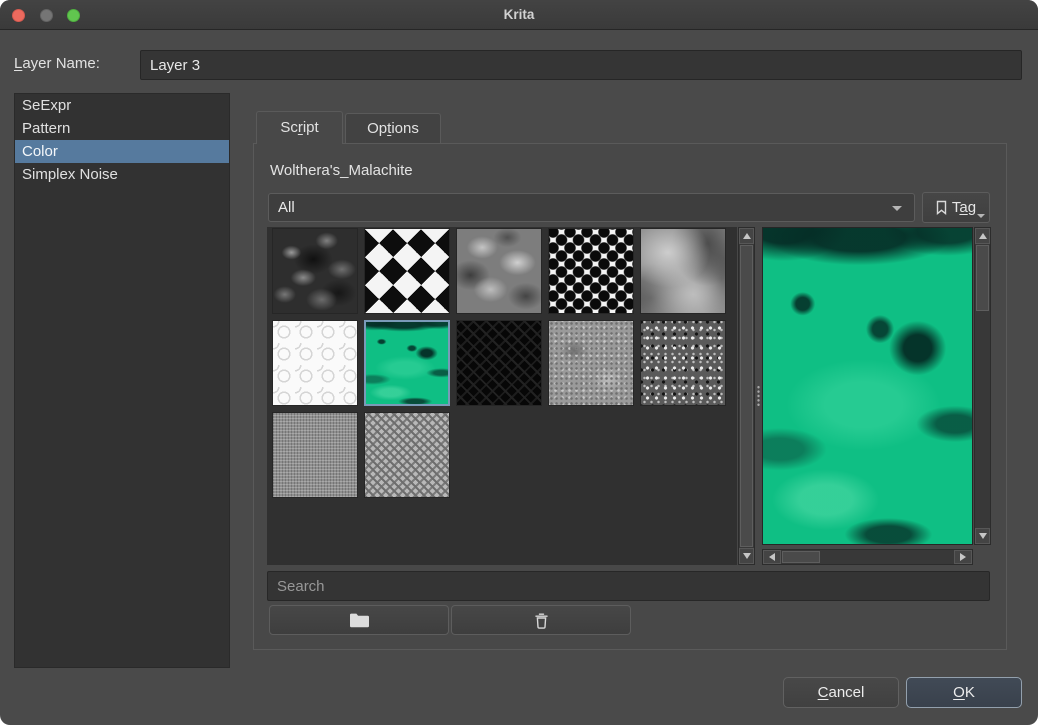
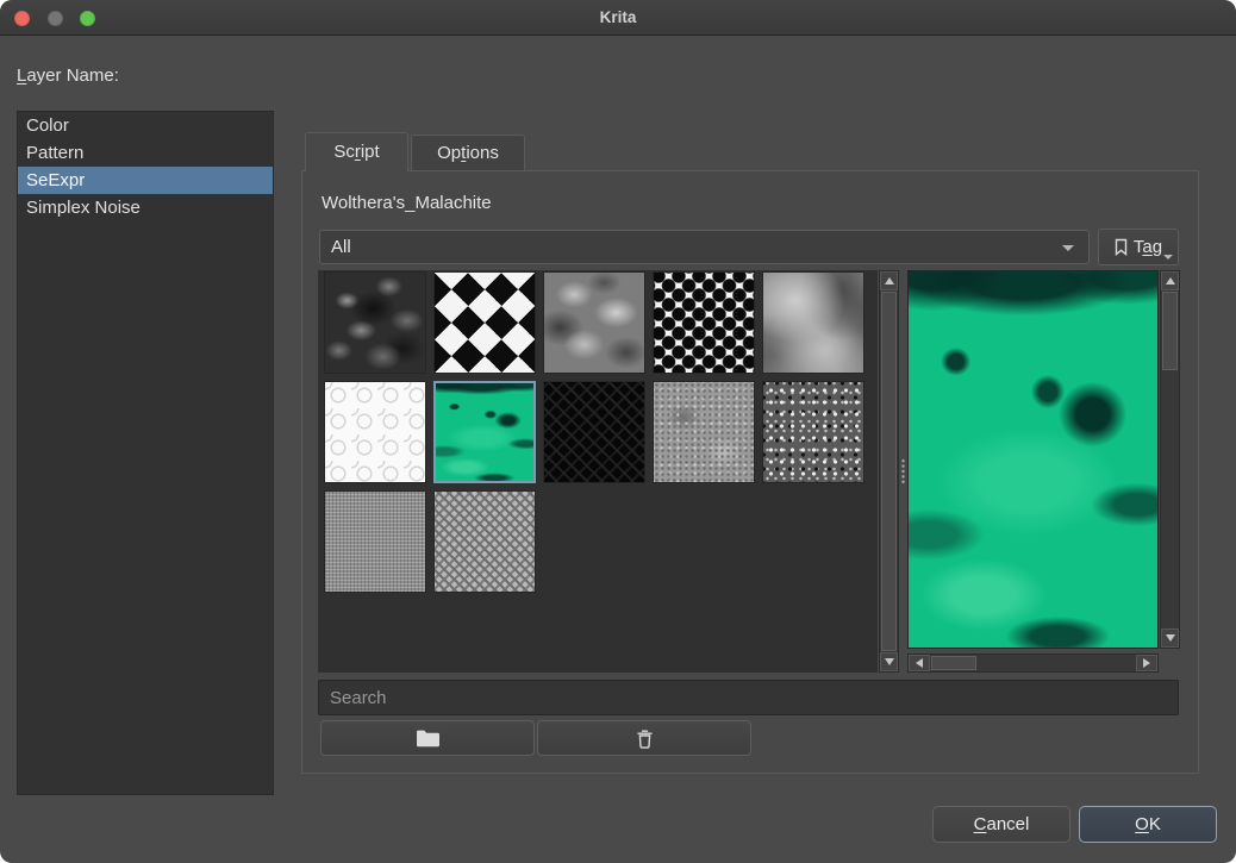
  Krita
  Layer Name:
- Layer 3
- SeExpr
+ Color
  Pattern
- Color
+ SeExpr
  Simplex Noise
  Script
  Options
  Wolthera's_Malachite
  All
  Tag
  Search
  Cancel
  OK
